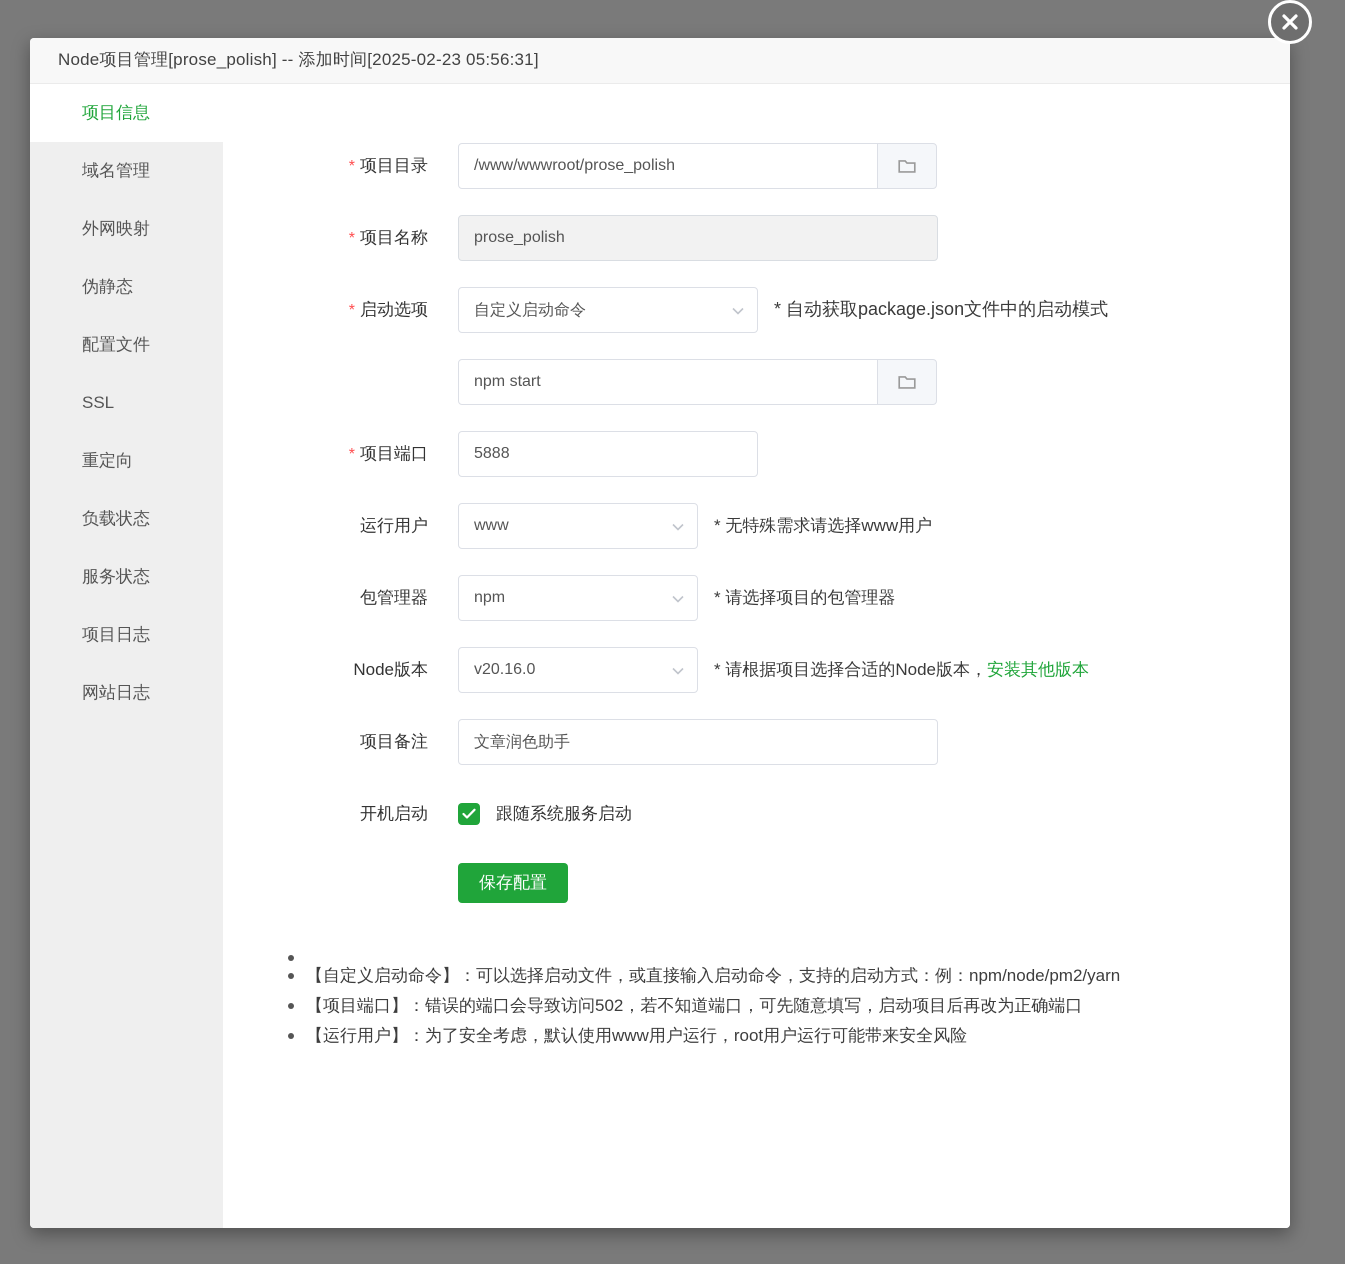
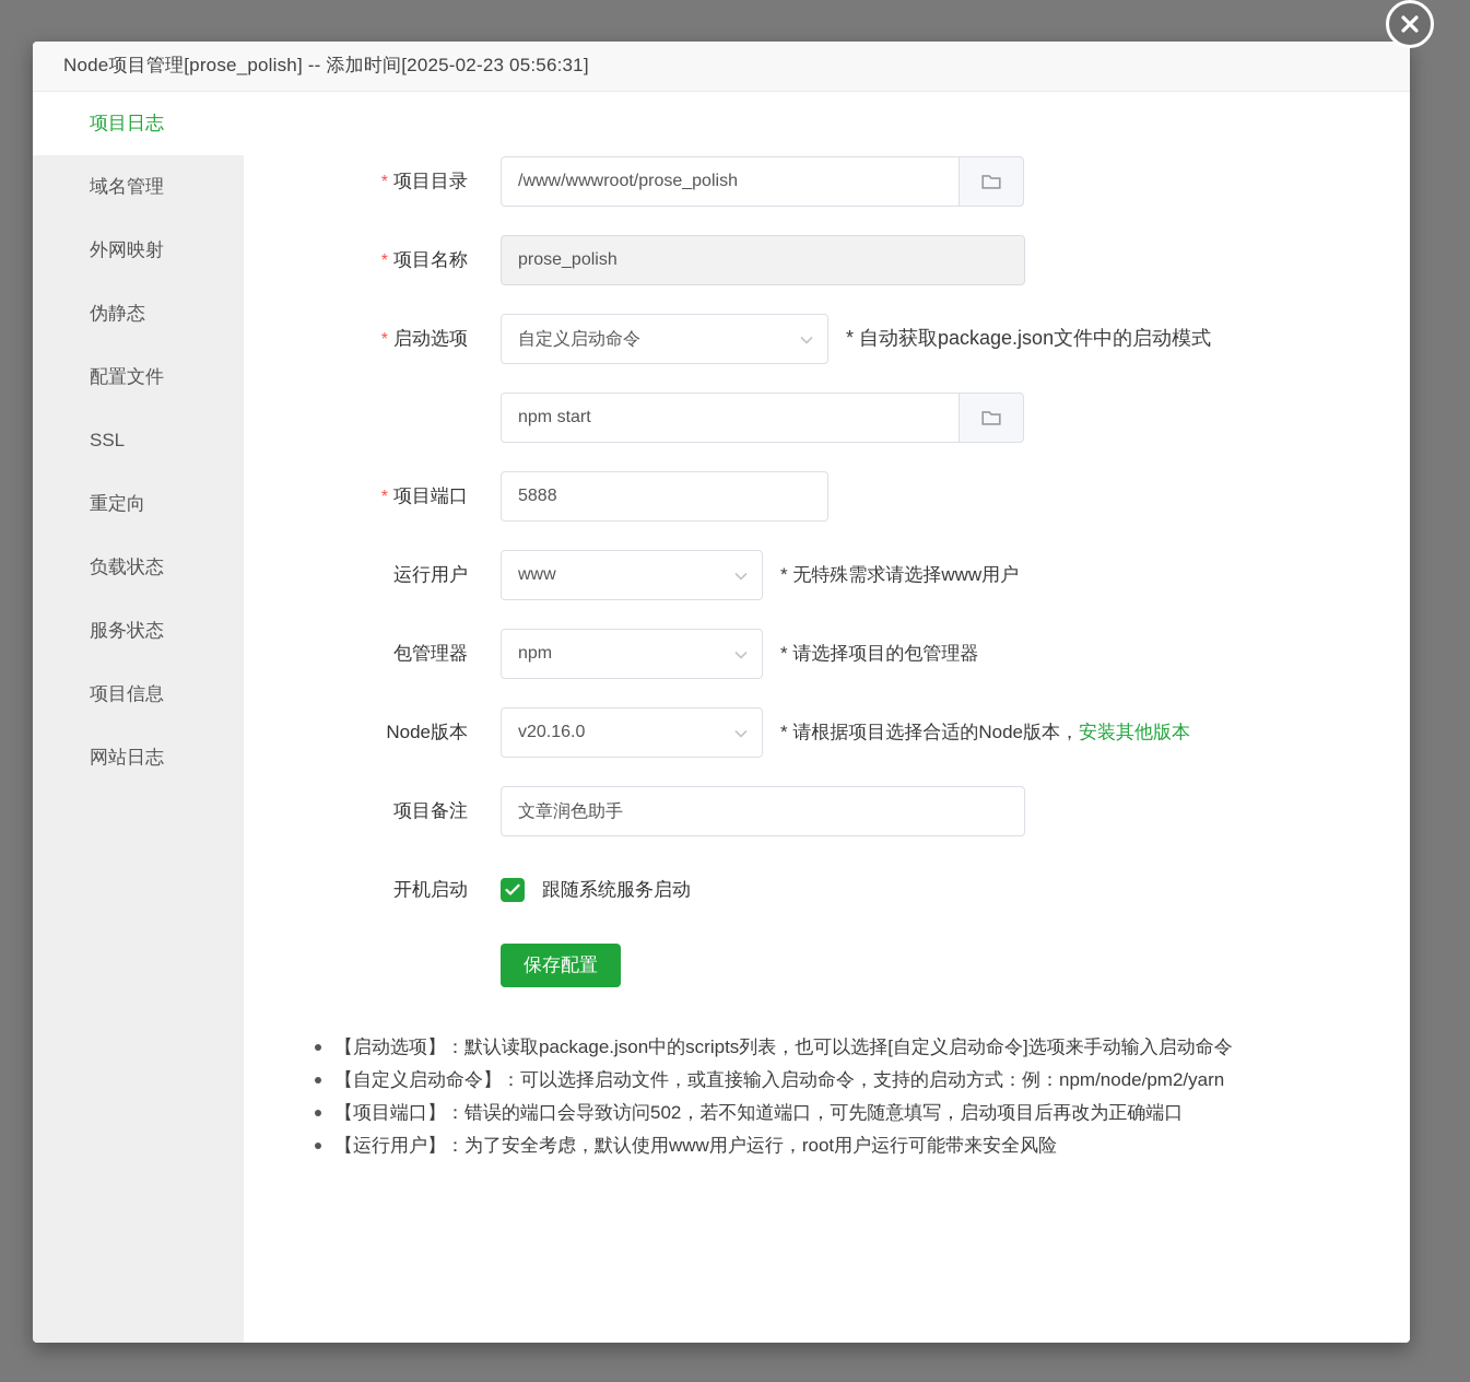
  Node项目管理[prose_polish] -- 添加时间[2025-02-23 05:56:31]
- 项目信息
+ 项目日志
  域名管理
  外网映射
  伪静态
  配置文件
  SSL
  重定向
  负载状态
  服务状态
- 项目日志
+ 项目信息
  网站日志
  * 项目目录
  /www/wwwroot/prose_polish
  * 项目名称
  prose_polish
  * 启动选项
  自定义启动命令
  * 自动获取package.json文件中的启动模式
  npm start
  * 项目端口
  5888
  运行用户
  www
  * 无特殊需求请选择www用户
  包管理器
  npm
  * 请选择项目的包管理器
  Node版本
  v20.16.0
  * 请根据项目选择合适的Node版本，安装其他版本
  项目备注
  文章润色助手
  开机启动
  跟随系统服务启动
  保存配置
+ 【启动选项】：默认读取package.json中的scripts列表，也可以选择[自定义启动命令]选项来手动输入启动命令
  【自定义启动命令】：可以选择启动文件，或直接输入启动命令，支持的启动方式：例：npm/node/pm2/yarn
  【项目端口】：错误的端口会导致访问502，若不知道端口，可先随意填写，启动项目后再改为正确端口
  【运行用户】：为了安全考虑，默认使用www用户运行，root用户运行可能带来安全风险
